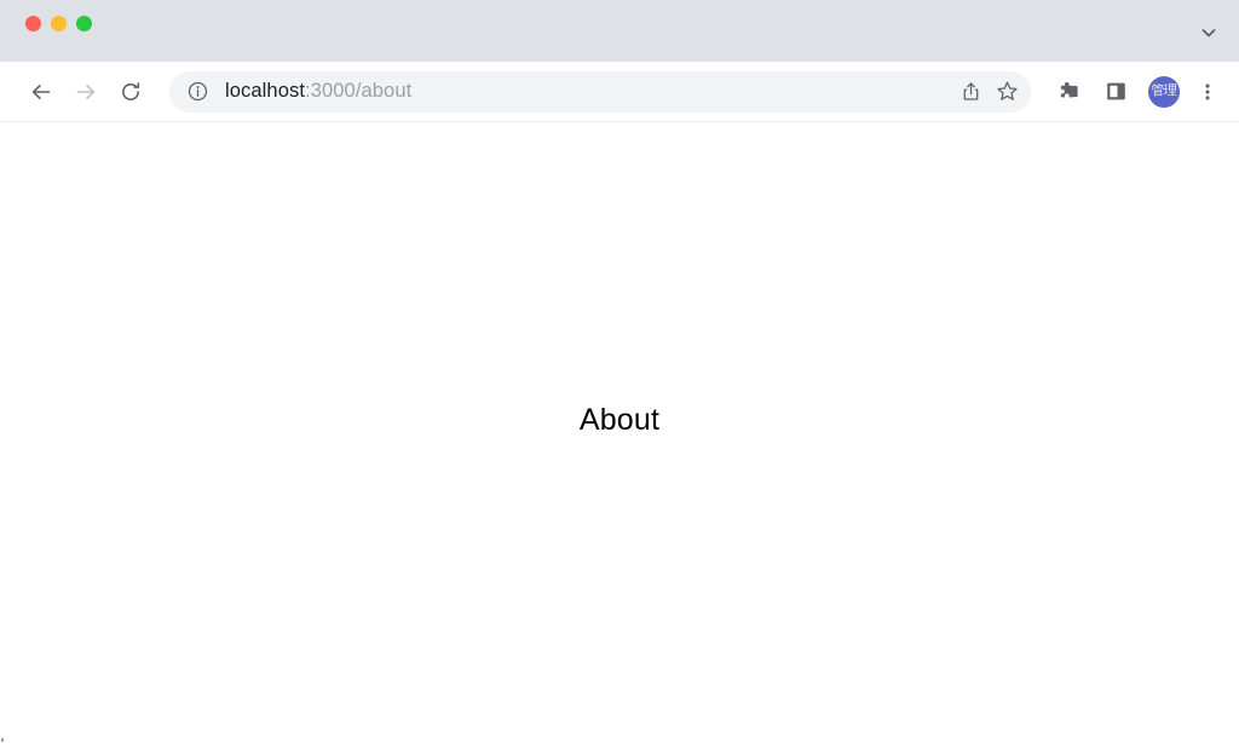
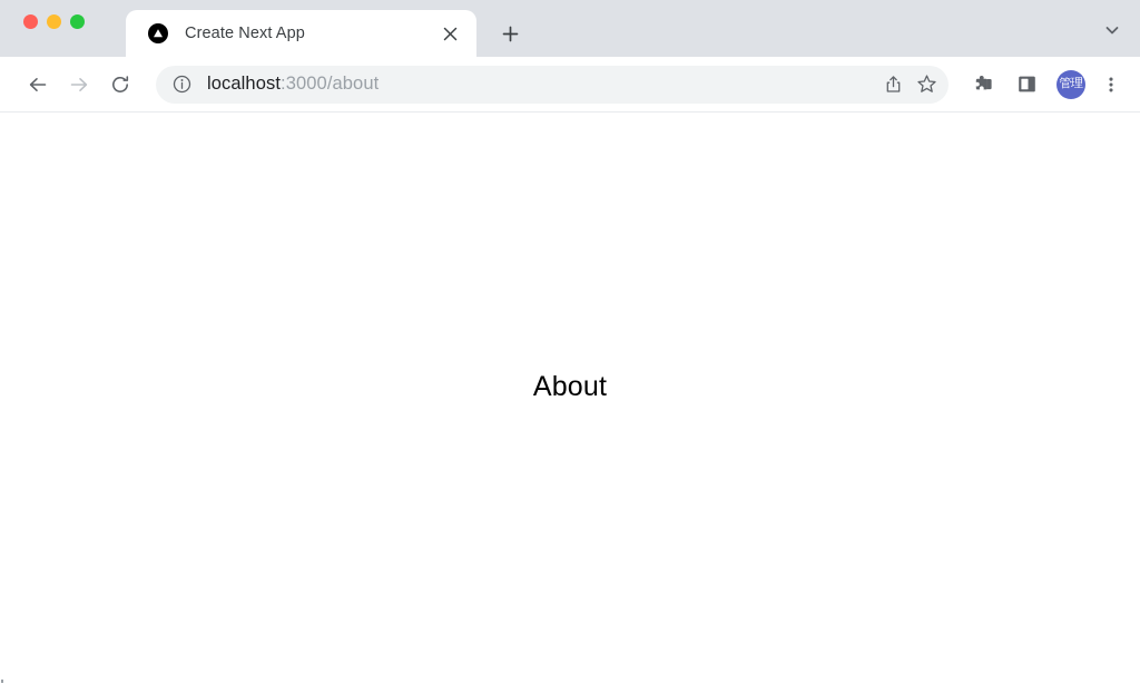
+ Create Next App
  localhost:3000/about
  管理
  About
